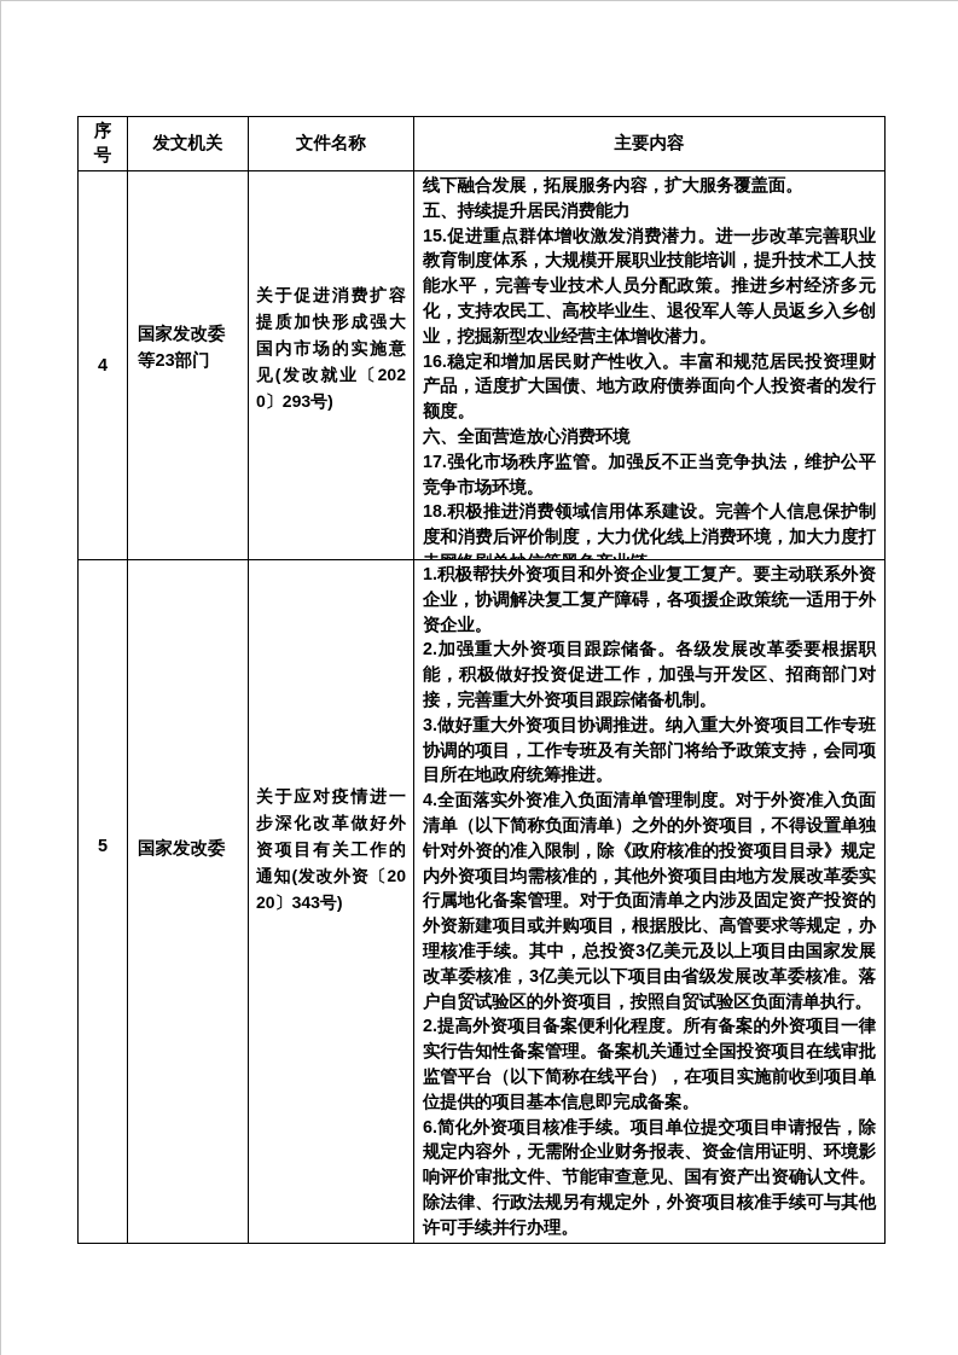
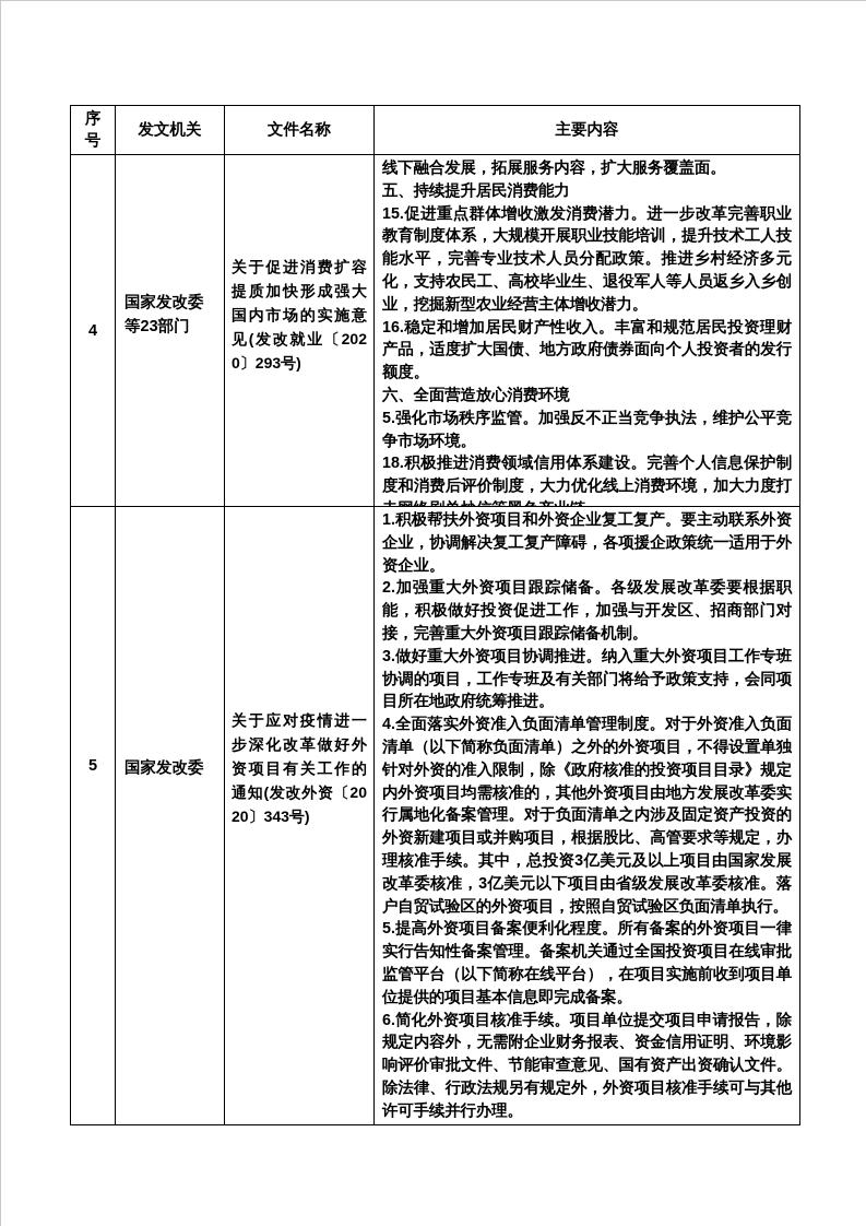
  序号	发文机关	文件名称	主要内容
- 4	国家发改委等23部门	关于促进消费扩容提质加快形成强大国内市场的实施意见(发改就业〔2020〕293号)	线下融合发展，拓展服务内容，扩大服务覆盖面。 五、持续提升居民消费能力 15.促进重点群体增收激发消费潜力。进一步改革完善职业教育制度体系，大规模开展职业技能培训，提升技术工人技能水平，完善专业技术人员分配政策。推进乡村经济多元化，支持农民工、高校毕业生、退役军人等人员返乡入乡创业，挖掘新型农业经营主体增收潜力。 16.稳定和增加居民财产性收入。丰富和规范居民投资理财产品，适度扩大国债、地方政府债券面向个人投资者的发行额度。 六、全面营造放心消费环境 17.强化市场秩序监管。加强反不正当竞争执法，维护公平竞争市场环境。 18.积极推进消费领域信用体系建设。完善个人信息保护制度和消费后评价制度，大力优化线上消费环境，加大力度打
+ 4	国家发改委等23部门	关于促进消费扩容提质加快形成强大国内市场的实施意见(发改就业〔2020〕293号)	线下融合发展，拓展服务内容，扩大服务覆盖面。 五、持续提升居民消费能力 15.促进重点群体增收激发消费潜力。进一步改革完善职业教育制度体系，大规模开展职业技能培训，提升技术工人技能水平，完善专业技术人员分配政策。推进乡村经济多元化，支持农民工、高校毕业生、退役军人等人员返乡入乡创业，挖掘新型农业经营主体增收潜力。 16.稳定和增加居民财产性收入。丰富和规范居民投资理财产品，适度扩大国债、地方政府债券面向个人投资者的发行额度。 六、全面营造放心消费环境 5.强化市场秩序监管。加强反不正当竞争执法，维护公平竞争市场环境。 18.积极推进消费领域信用体系建设。完善个人信息保护制度和消费后评价制度，大力优化线上消费环境，加大力度打
- 5	国家发改委	关于应对疫情进一步深化改革做好外资项目有关工作的通知(发改外资〔2020〕343号)	1.积极帮扶外资项目和外资企业复工复产。要主动联系外资企业，协调解决复工复产障碍，各项援企政策统一适用于外资企业。 2.加强重大外资项目跟踪储备。各级发展改革委要根据职能，积极做好投资促进工作，加强与开发区、招商部门对接，完善重大外资项目跟踪储备机制。 3.做好重大外资项目协调推进。纳入重大外资项目工作专班协调的项目，工作专班及有关部门将给予政策支持，会同项目所在地政府统筹推进。 4.全面落实外资准入负面清单管理制度。对于外资准入负面清单（以下简称负面清单）之外的外资项目，不得设置单独针对外资的准入限制，除《政府核准的投资项目目录》规定内外资项目均需核准的，其他外资项目由地方发展改革委实行属地化备案管理。对于负面清单之内涉及固定资产投资的外资新建项目或并购项目，根据股比、高管要求等规定，办理核准手续。其中，总投资3亿美元及以上项目由国家发展改革委核准，3亿美元以下项目由省级发展改革委核准。落户自贸试验区的外资项目，按照自贸试验区负面清单执行。 2.提高外资项目备案便利化程度。所有备案的外资项目一律实行告知性备案管理。备案机关通过全国投资项目在线审批监管平台（以下简称在线平台），在项目实施前收到项目单位提供的项目基本信息即完成备案。 6.简化外资项目核准手续。项目单位提交项目申请报告，除规定内容外，无需附企业财务报表、资金信用证明、环境影响评价审批文件、节能审查意见、国有资产出资确认文件。除法律、行政法规另有规定外，外资项目核准手续可与其他许可手续并行办理。
+ 5	国家发改委	关于应对疫情进一步深化改革做好外资项目有关工作的通知(发改外资〔2020〕343号)	1.积极帮扶外资项目和外资企业复工复产。要主动联系外资企业，协调解决复工复产障碍，各项援企政策统一适用于外资企业。 2.加强重大外资项目跟踪储备。各级发展改革委要根据职能，积极做好投资促进工作，加强与开发区、招商部门对接，完善重大外资项目跟踪储备机制。 3.做好重大外资项目协调推进。纳入重大外资项目工作专班协调的项目，工作专班及有关部门将给予政策支持，会同项目所在地政府统筹推进。 4.全面落实外资准入负面清单管理制度。对于外资准入负面清单（以下简称负面清单）之外的外资项目，不得设置单独针对外资的准入限制，除《政府核准的投资项目目录》规定内外资项目均需核准的，其他外资项目由地方发展改革委实行属地化备案管理。对于负面清单之内涉及固定资产投资的外资新建项目或并购项目，根据股比、高管要求等规定，办理核准手续。其中，总投资3亿美元及以上项目由国家发展改革委核准，3亿美元以下项目由省级发展改革委核准。落户自贸试验区的外资项目，按照自贸试验区负面清单执行。 5.提高外资项目备案便利化程度。所有备案的外资项目一律实行告知性备案管理。备案机关通过全国投资项目在线审批监管平台（以下简称在线平台），在项目实施前收到项目单位提供的项目基本信息即完成备案。 6.简化外资项目核准手续。项目单位提交项目申请报告，除规定内容外，无需附企业财务报表、资金信用证明、环境影响评价审批文件、节能审查意见、国有资产出资确认文件。除法律、行政法规另有规定外，外资项目核准手续可与其他许可手续并行办理。
